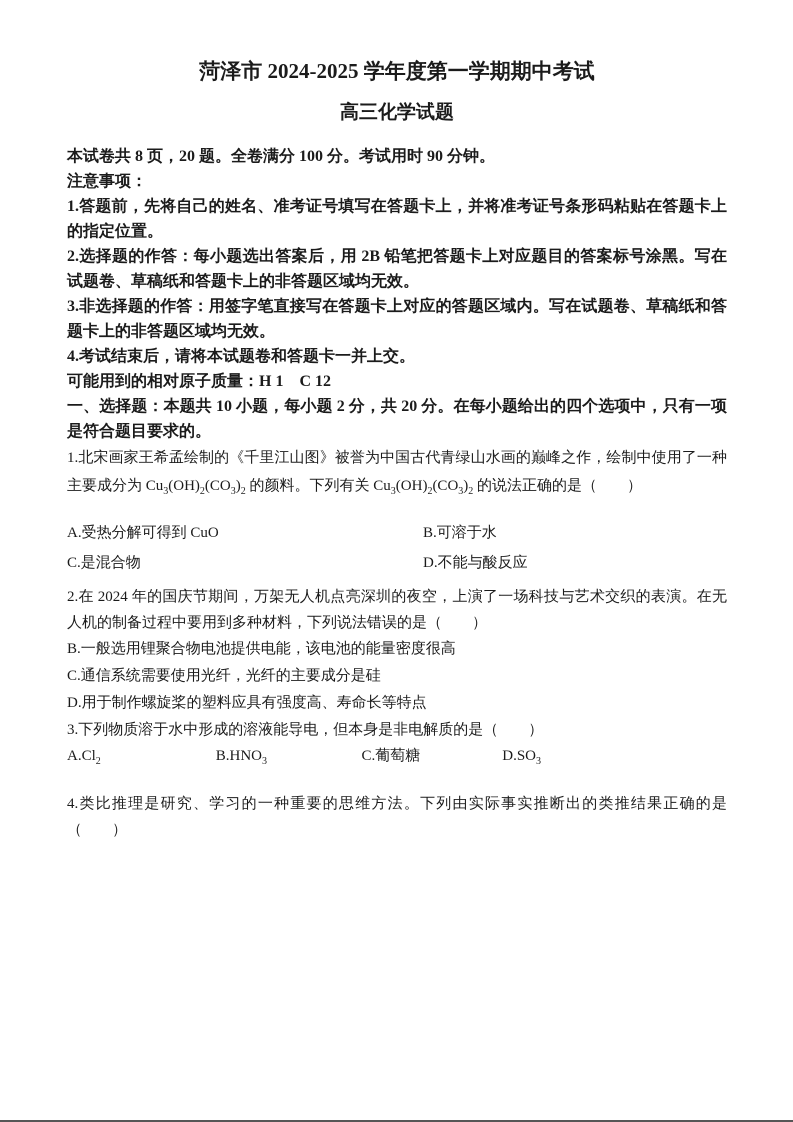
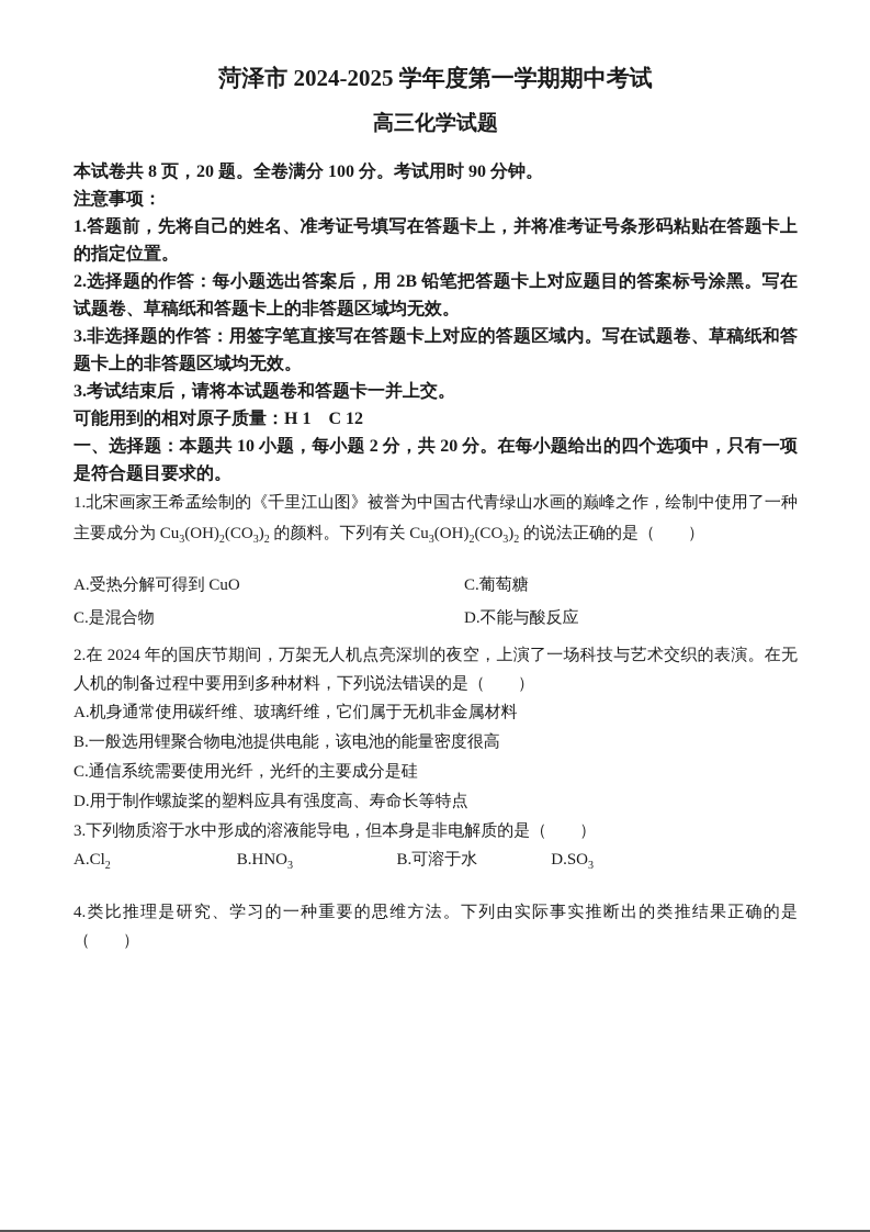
  菏泽市 2024-2025 学年度第一学期期中考试
  高三化学试题
  本试卷共 8 页，20 题。全卷满分 100 分。考试用时 90 分钟。
  注意事项：
  1.答题前，先将自己的姓名、准考证号填写在答题卡上，并将准考证号条形码粘贴在答题卡上的指定位置。
  2.选择题的作答：每小题选出答案后，用 2B 铅笔把答题卡上对应题目的答案标号涂黑。写在试题卷、草稿纸和答题卡上的非答题区域均无效。
  3.非选择题的作答：用签字笔直接写在答题卡上对应的答题区域内。写在试题卷、草稿纸和答题卡上的非答题区域均无效。
- 4.考试结束后，请将本试题卷和答题卡一并上交。
+ 3.考试结束后，请将本试题卷和答题卡一并上交。
  可能用到的相对原子质量：H 1 C 12
  一、选择题：本题共 10 小题，每小题 2 分，共 20 分。在每小题给出的四个选项中，只有一项是符合题目要求的。
  1.北宋画家王希孟绘制的《千里江山图》被誉为中国古代青绿山水画的巅峰之作，绘制中使用了一种主要成分为 Cu3(OH)2(CO3)2 的颜料。下列有关 Cu3(OH)2(CO3)2 的说法正确的是（ ）
  A.受热分解可得到 CuO
- B.可溶于水
+ C.葡萄糖
  C.是混合物
  D.不能与酸反应
  2.在 2024 年的国庆节期间，万架无人机点亮深圳的夜空，上演了一场科技与艺术交织的表演。在无人机的制备过程中要用到多种材料，下列说法错误的是（ ）
+ A.机身通常使用碳纤维、玻璃纤维，它们属于无机非金属材料
  B.一般选用锂聚合物电池提供电能，该电池的能量密度很高
  C.通信系统需要使用光纤，光纤的主要成分是硅
  D.用于制作螺旋桨的塑料应具有强度高、寿命长等特点
  3.下列物质溶于水中形成的溶液能导电，但本身是非电解质的是（ ）
- A.Cl2 B.HNO3 C.葡萄糖 D.SO3
+ A.Cl2 B.HNO3 B.可溶于水 D.SO3
  4.类比推理是研究、学习的一种重要的思维方法。下列由实际事实推断出的类推结果正确的是（ ）
